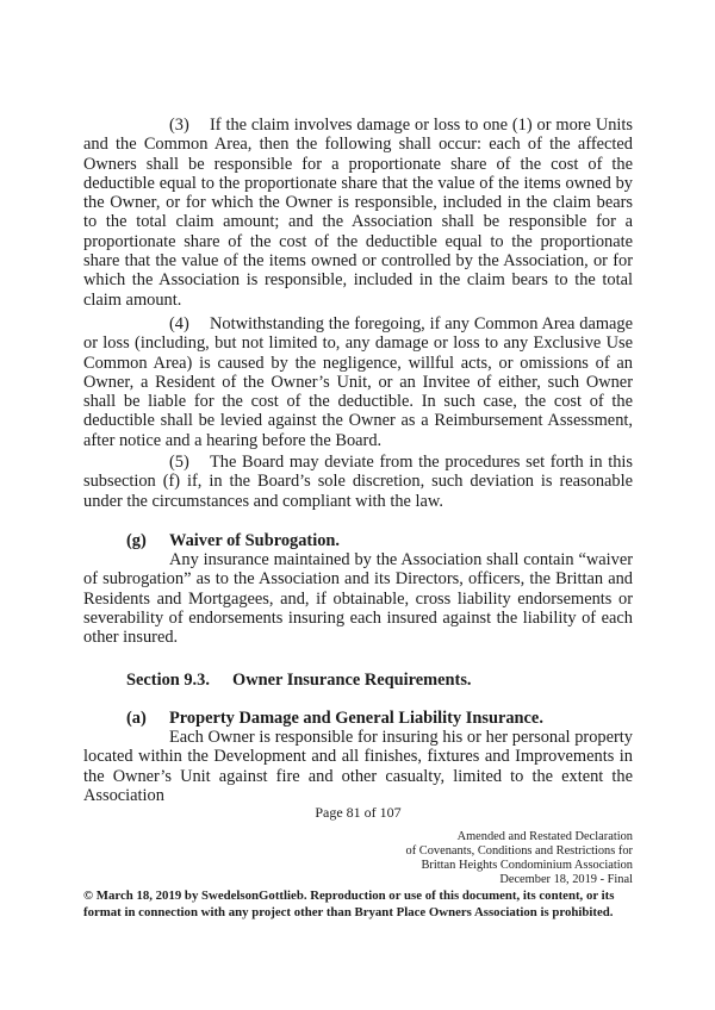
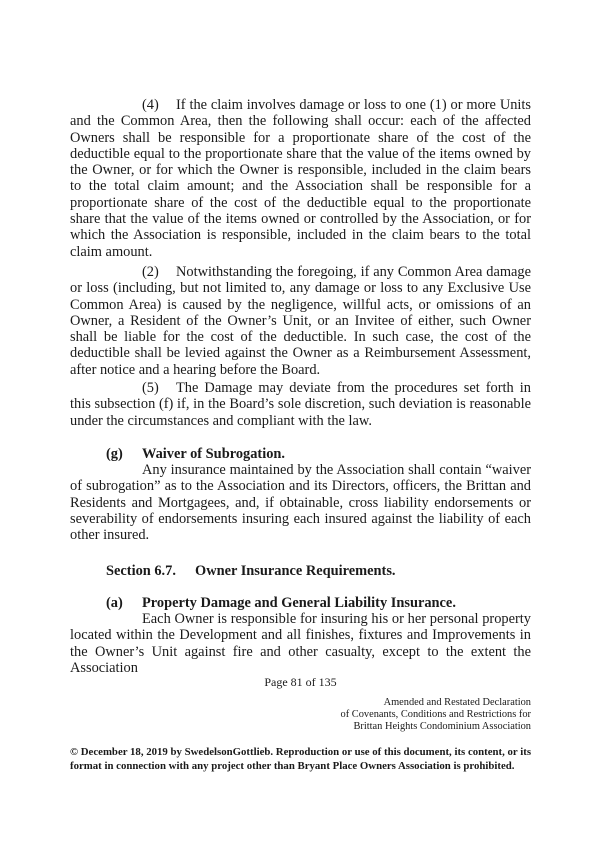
- (3) If the claim involves damage or loss to one (1) or more Units and the Common Area, then the following shall occur: each of the affected Owners shall be responsible for a proportionate share of the cost of the deductible equal to the proportionate share that the value of the items owned by the Owner, or for which the Owner is responsible, included in the claim bears to the total claim amount; and the Association shall be responsible for a proportionate share of the cost of the deductible equal to the proportionate share that the value of the items owned or controlled by the Association, or for which the Association is responsible, included in the claim bears to the total claim amount.
+ (4) If the claim involves damage or loss to one (1) or more Units and the Common Area, then the following shall occur: each of the affected Owners shall be responsible for a proportionate share of the cost of the deductible equal to the proportionate share that the value of the items owned by the Owner, or for which the Owner is responsible, included in the claim bears to the total claim amount; and the Association shall be responsible for a proportionate share of the cost of the deductible equal to the proportionate share that the value of the items owned or controlled by the Association, or for which the Association is responsible, included in the claim bears to the total claim amount.
- (4) Notwithstanding the foregoing, if any Common Area damage or loss (including, but not limited to, any damage or loss to any Exclusive Use Common Area) is caused by the negligence, willful acts, or omissions of an Owner, a Resident of the Owner’s Unit, or an Invitee of either, such Owner shall be liable for the cost of the deductible. In such case, the cost of the deductible shall be levied against the Owner as a Reimbursement Assessment, after notice and a hearing before the Board.
+ (2) Notwithstanding the foregoing, if any Common Area damage or loss (including, but not limited to, any damage or loss to any Exclusive Use Common Area) is caused by the negligence, willful acts, or omissions of an Owner, a Resident of the Owner’s Unit, or an Invitee of either, such Owner shall be liable for the cost of the deductible. In such case, the cost of the deductible shall be levied against the Owner as a Reimbursement Assessment, after notice and a hearing before the Board.
- (5) The Board may deviate from the procedures set forth in this subsection (f) if, in the Board’s sole discretion, such deviation is reasonable under the circumstances and compliant with the law.
+ (5) The Damage may deviate from the procedures set forth in this subsection (f) if, in the Board’s sole discretion, such deviation is reasonable under the circumstances and compliant with the law.
  (g) Waiver of Subrogation.
  Any insurance maintained by the Association shall contain “waiver of subrogation” as to the Association and its Directors, officers, the Brittan and Residents and Mortgagees, and, if obtainable, cross liability endorsements or severability of endorsements insuring each insured against the liability of each other insured.
- Section 9.3. Owner Insurance Requirements.
+ Section 6.7. Owner Insurance Requirements.
  (a) Property Damage and General Liability Insurance.
- Each Owner is responsible for insuring his or her personal property located within the Development and all finishes, fixtures and Improvements in the Owner’s Unit against fire and other casualty, limited to the extent the Association
+ Each Owner is responsible for insuring his or her personal property located within the Development and all finishes, fixtures and Improvements in the Owner’s Unit against fire and other casualty, except to the extent the Association
- Page 81 of 107
+ Page 81 of 135
  Amended and Restated Declaration
  of Covenants, Conditions and Restrictions for
  Brittan Heights Condominium Association
- December 18, 2019 - Final
- © March 18, 2019 by SwedelsonGottlieb. Reproduction or use of this document, its content, or its format in connection with any project other than Bryant Place Owners Association is prohibited.
+ © December 18, 2019 by SwedelsonGottlieb. Reproduction or use of this document, its content, or its format in connection with any project other than Bryant Place Owners Association is prohibited.
